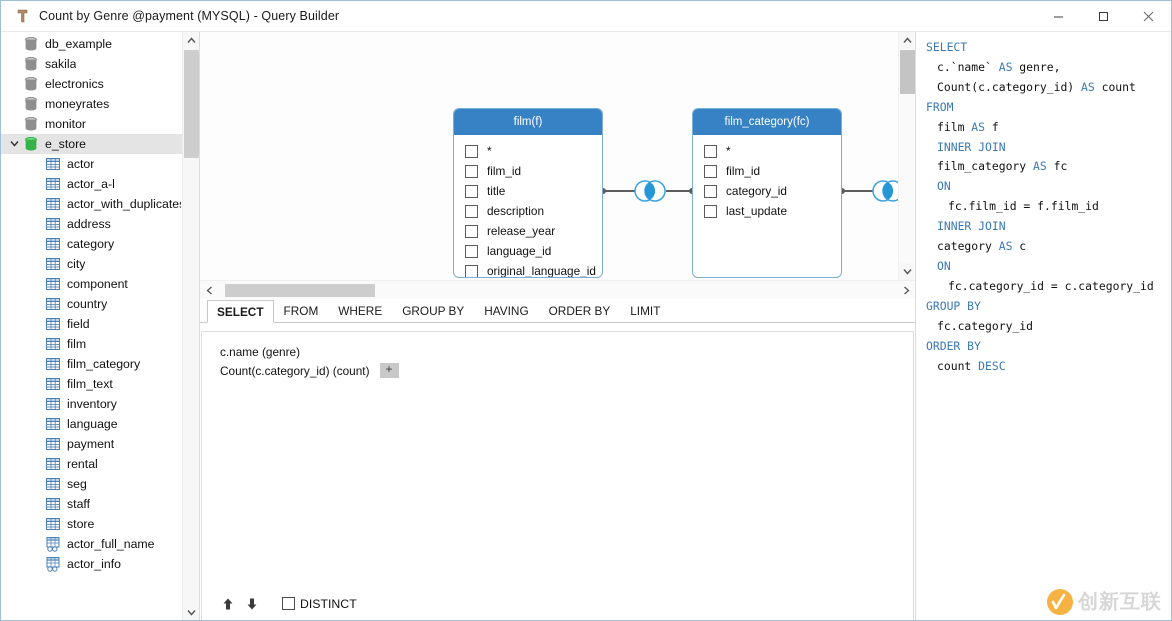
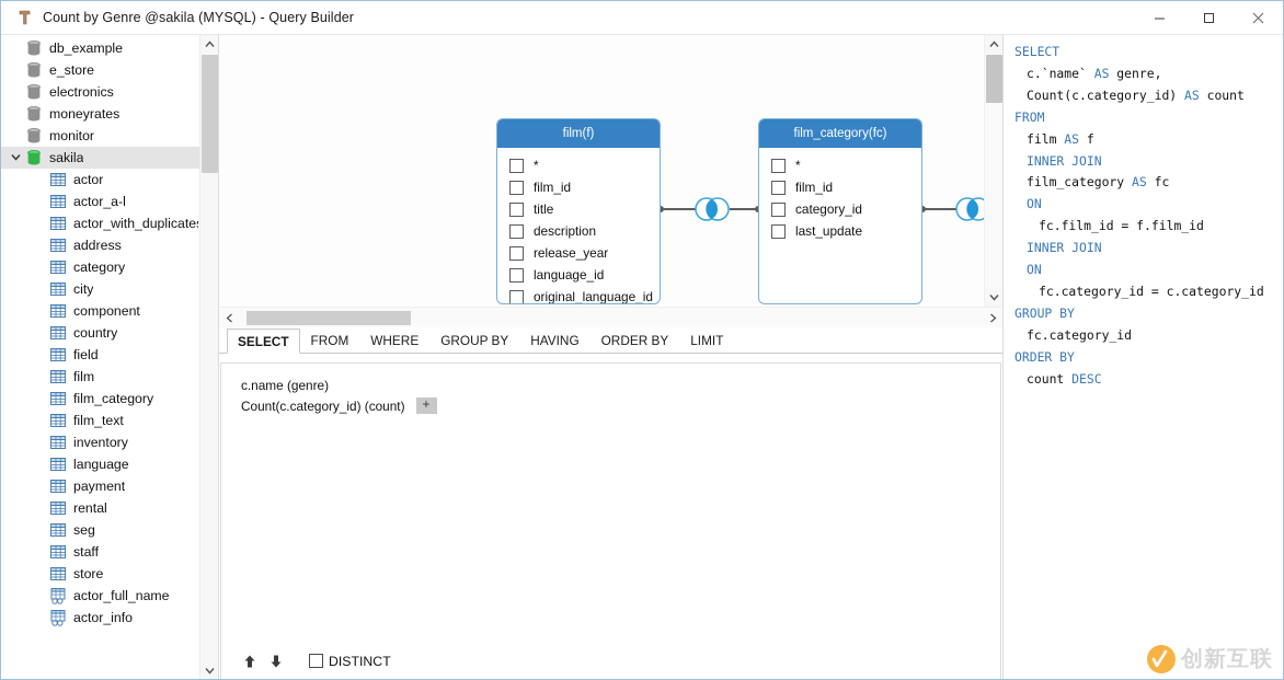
- Count by Genre @payment (MYSQL) - Query Builder
+ Count by Genre @sakila (MYSQL) - Query Builder
  db_example
- sakila
+ e_store
  electronics
  moneyrates
  monitor
- e_store
+ sakila
  actor
  actor_a-l
  actor_with_duplicate
  address
  category
  city
  component
  country
  field
  film
  film_category
  film_text
  inventory
  language
  payment
  rental
  seg
  staff
  store
  actor_full_name
  actor_info
  film(f)
  *
  film_id
  title
  description
  release_year
  language_id
  original_language_id
  film_category(fc)
  *
  film_id
  category_id
  last_update
  SELECT
  FROM
  WHERE
  GROUP BY
  HAVING
  ORDER BY
  LIMIT
  c.name (genre)
  Count(c.category_id) (count)
  +
  DISTINCT
  SELECT
  c.`name` AS genre,
  Count(c.category_id) AS count
  FROM
  film AS f
  INNER JOIN
  film_category AS fc
  ON
  fc.film_id = f.film_id
  INNER JOIN
- category AS c
  ON
  fc.category_id = c.category_id
  GROUP BY
  fc.category_id
  ORDER BY
  count DESC
  创新互联
